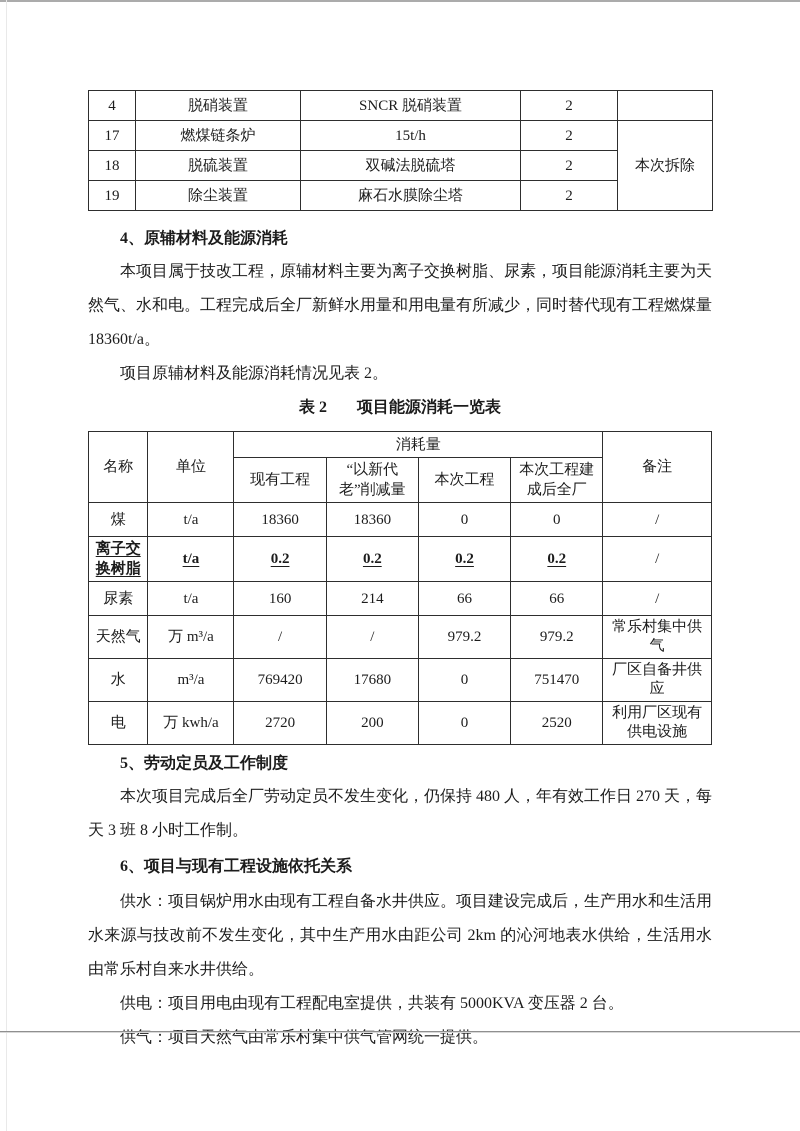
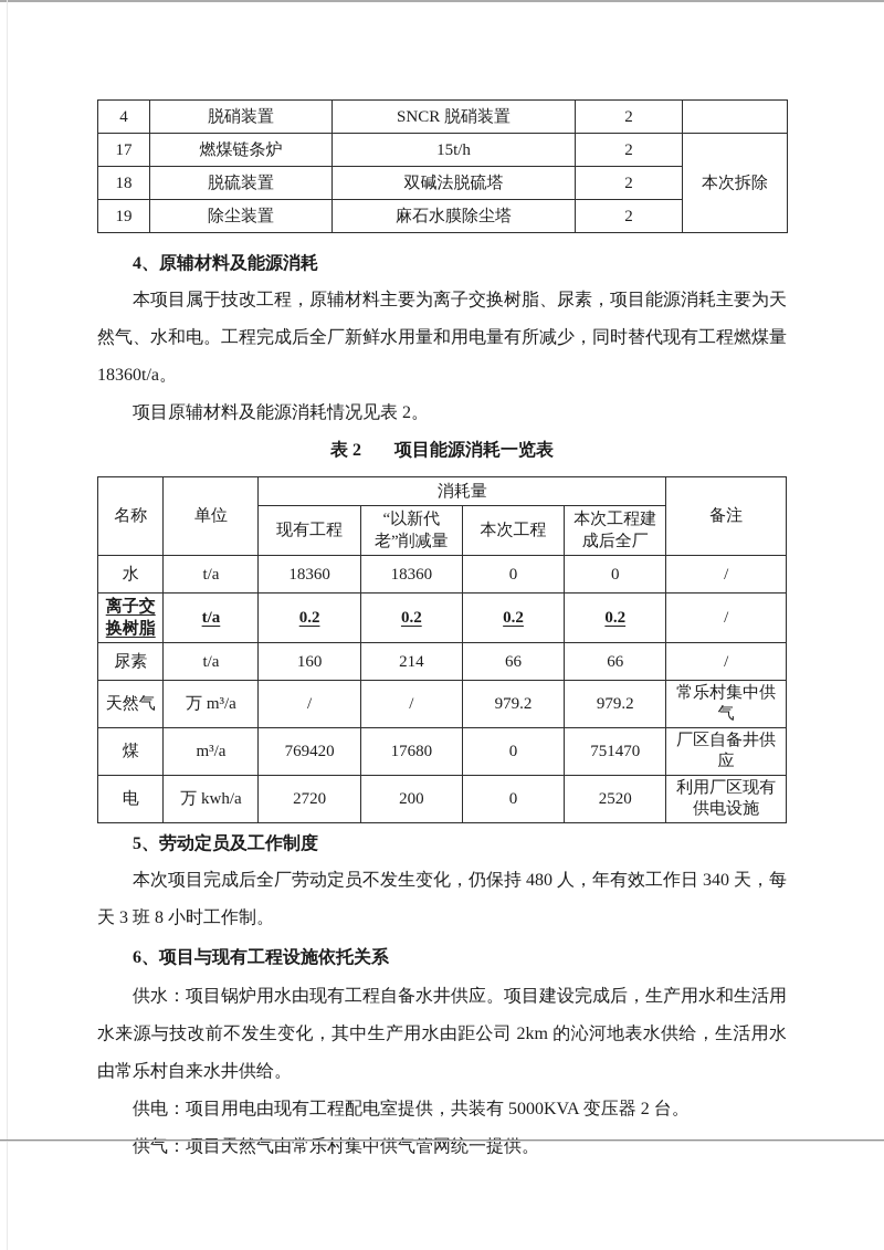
  4	脱硝装置	SNCR 脱硝装置	2
  17	燃煤链条炉	15t/h	2	本次拆除
  18	脱硫装置	双碱法脱硫塔	2
  19	除尘装置	麻石水膜除尘塔	2
  4、原辅材料及能源消耗
  本项目属于技改工程，原辅材料主要为离子交换树脂、尿素，项目能源消耗主要为天然气、水和电。工程完成后全厂新鲜水用量和用电量有所减少，同时替代现有工程燃煤量18360t/a。
  项目原辅材料及能源消耗情况见表 2。
  表 2 项目能源消耗一览表
  名称	单位	消耗量	备注
  现有工程	“以新代老”削减量	本次工程	本次工程建成后全厂
- 煤	t/a	18360	18360	0	0	/
+ 水	t/a	18360	18360	0	0	/
  离子交换树脂	t/a	0.2	0.2	0.2	0.2	/
  尿素	t/a	160	214	66	66	/
  天然气	万 m³/a	/	/	979.2	979.2	常乐村集中供气
- 水	m³/a	769420	17680	0	751470	厂区自备井供应
+ 煤	m³/a	769420	17680	0	751470	厂区自备井供应
  电	万 kwh/a	2720	200	0	2520	利用厂区现有供电设施
  5、劳动定员及工作制度
- 本次项目完成后全厂劳动定员不发生变化，仍保持 480 人，年有效工作日 270 天，每天 3 班 8 小时工作制。
+ 本次项目完成后全厂劳动定员不发生变化，仍保持 480 人，年有效工作日 340 天，每天 3 班 8 小时工作制。
  6、项目与现有工程设施依托关系
  供水：项目锅炉用水由现有工程自备水井供应。项目建设完成后，生产用水和生活用水来源与技改前不发生变化，其中生产用水由距公司 2km 的沁河地表水供给，生活用水由常乐村自来水井供给。
  供电：项目用电由现有工程配电室提供，共装有 5000KVA 变压器 2 台。
  供气：项目天然气由常乐村集中供气管网统一提供。
